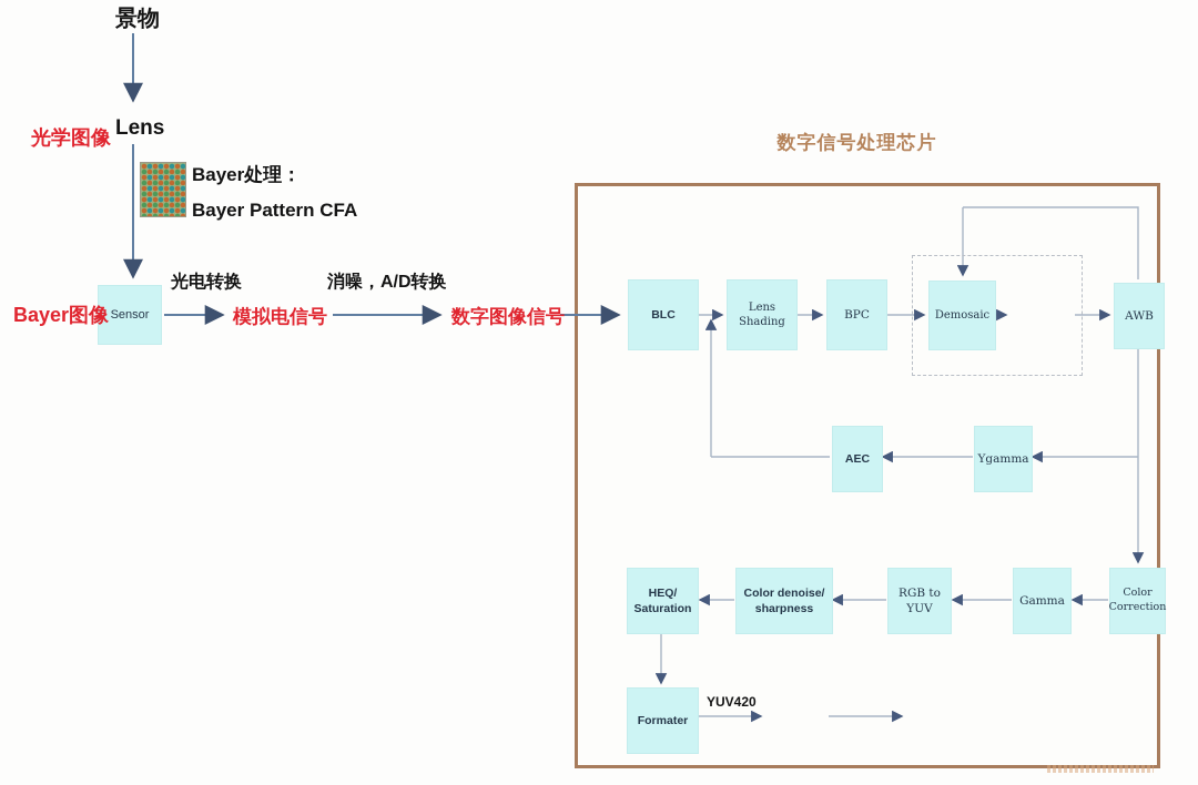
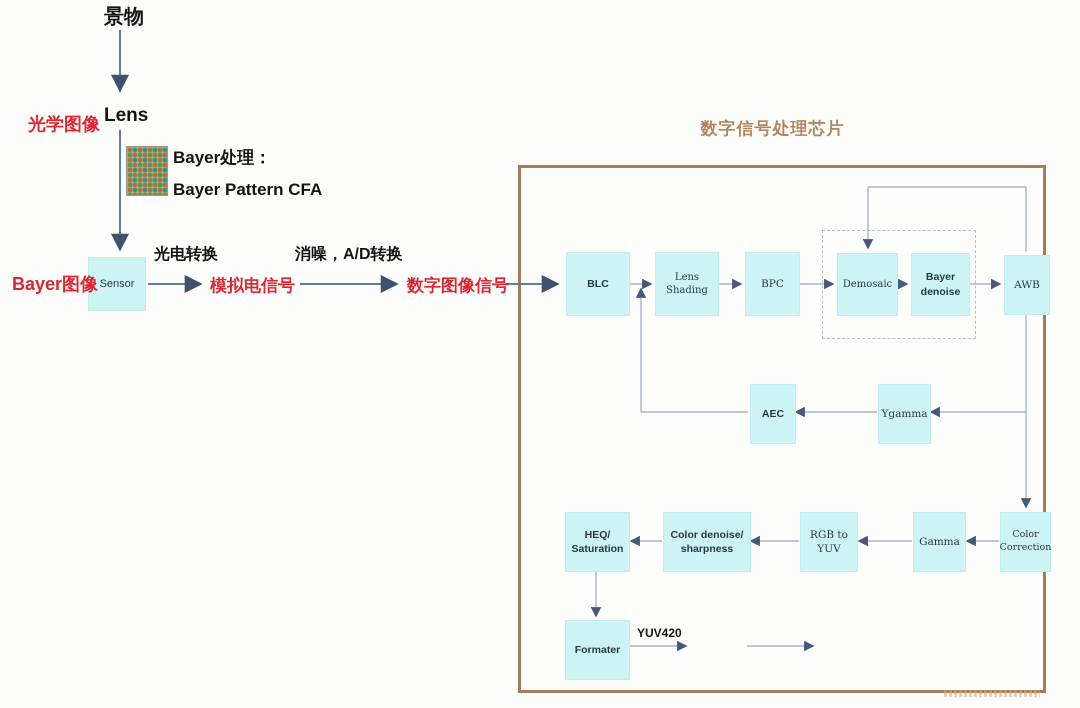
  景物
  光学图像
  Lens
  Bayer处理：
  Bayer Pattern CFA
  Bayer图像
  Sensor
  光电转换
  模拟电信号
  消噪，A/D转换
  数字图像信号
  数字信号处理芯片
  BLC
  Lens Shading
  BPC
  Demosaic
+ Bayer
+ denoise
  AWB
  AEC
  Ygamma
  HEQ/
  Saturation
  Color denoise/
  sharpness
  RGB to
  YUV
  Gamma
  Color
  Correction
  Formater
  YUV420
